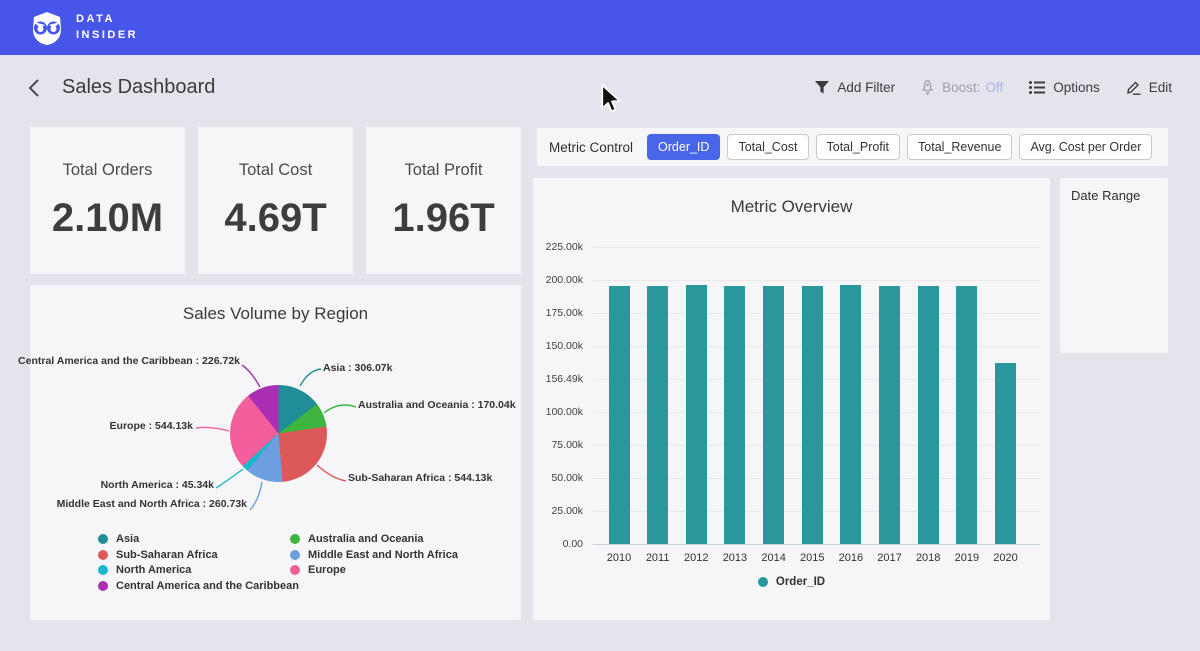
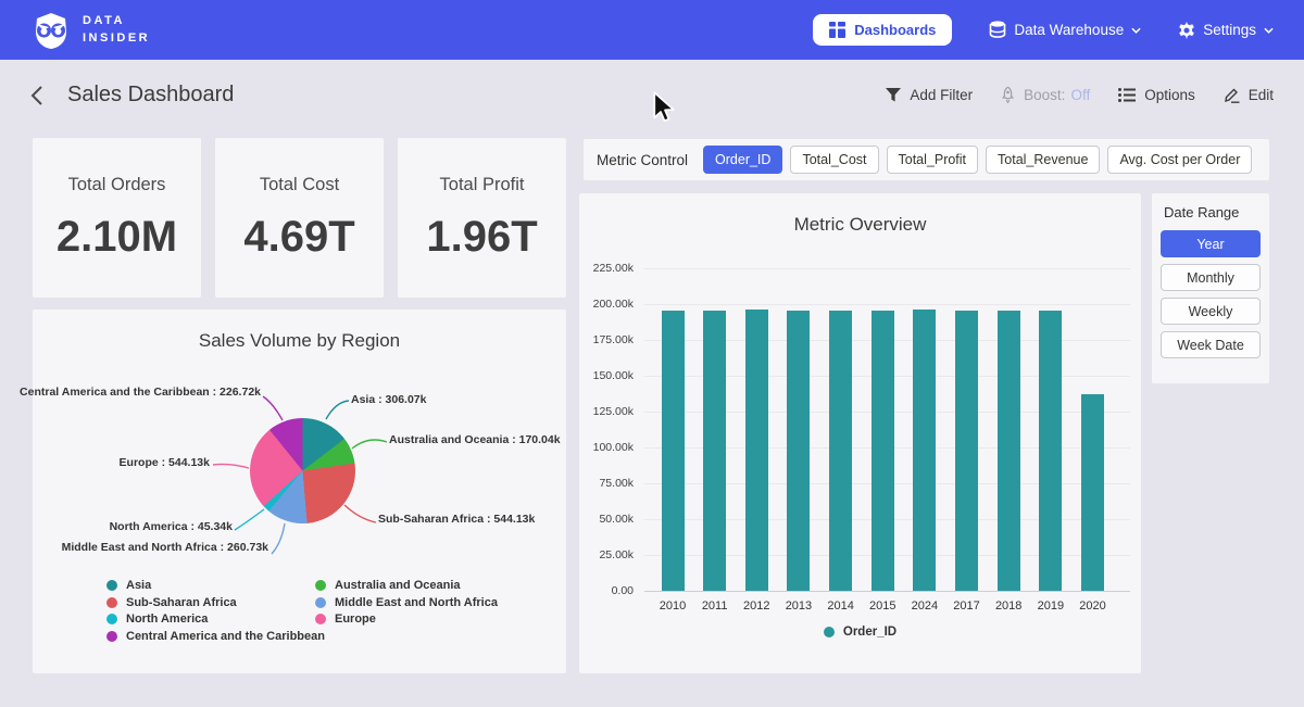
  DATA
  INSIDER
+ Dashboards
+ Data Warehouse
+ Settings
  Sales Dashboard
  Add Filter
  Boost:
  Off
  Options
  Edit
  Total Orders
  2.10M
  Total Cost
  4.69T
  Total Profit
  1.96T
  Metric Control
  Order_ID
  Total_Cost
  Total_Profit
  Total_Revenue
  Avg. Cost per Order
  Sales Volume by Region
  Asia
  Sub-Saharan Africa
  North America
  Central America and the Caribbean
  Australia and Oceania
  Middle East and North Africa
  Europe
  Asia : 306.07k
  Australia and Oceania : 170.04k
  Sub-Saharan Africa : 544.13k
  Middle East and North Africa : 260.73k
  North America : 45.34k
  Europe : 544.13k
  Central America and the Caribbean : 226.72k
  Metric Overview
  225.00k
  200.00k
  175.00k
  150.00k
- 156.49k
+ 125.00k
  100.00k
  75.00k
  50.00k
  25.00k
  0.00
  2010
  2011
  2012
  2013
  2014
  2015
- 2016
+ 2024
  2017
  2018
  2019
  2020
  Order_ID
  Date Range
+ Year
+ Monthly
+ Weekly
+ Week Date
